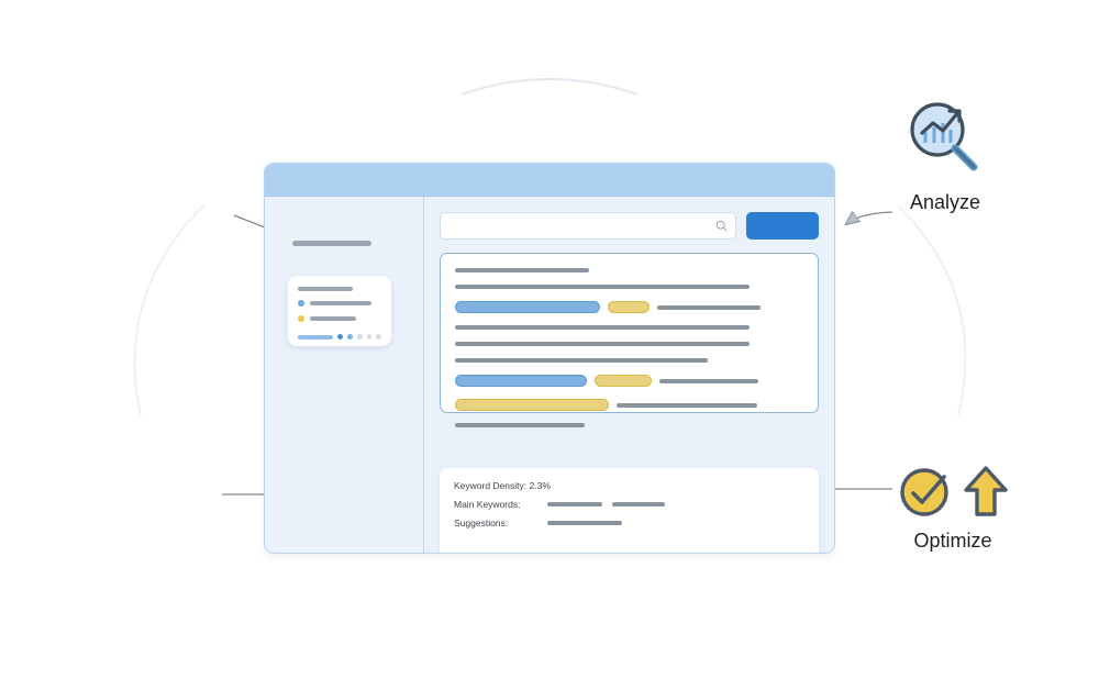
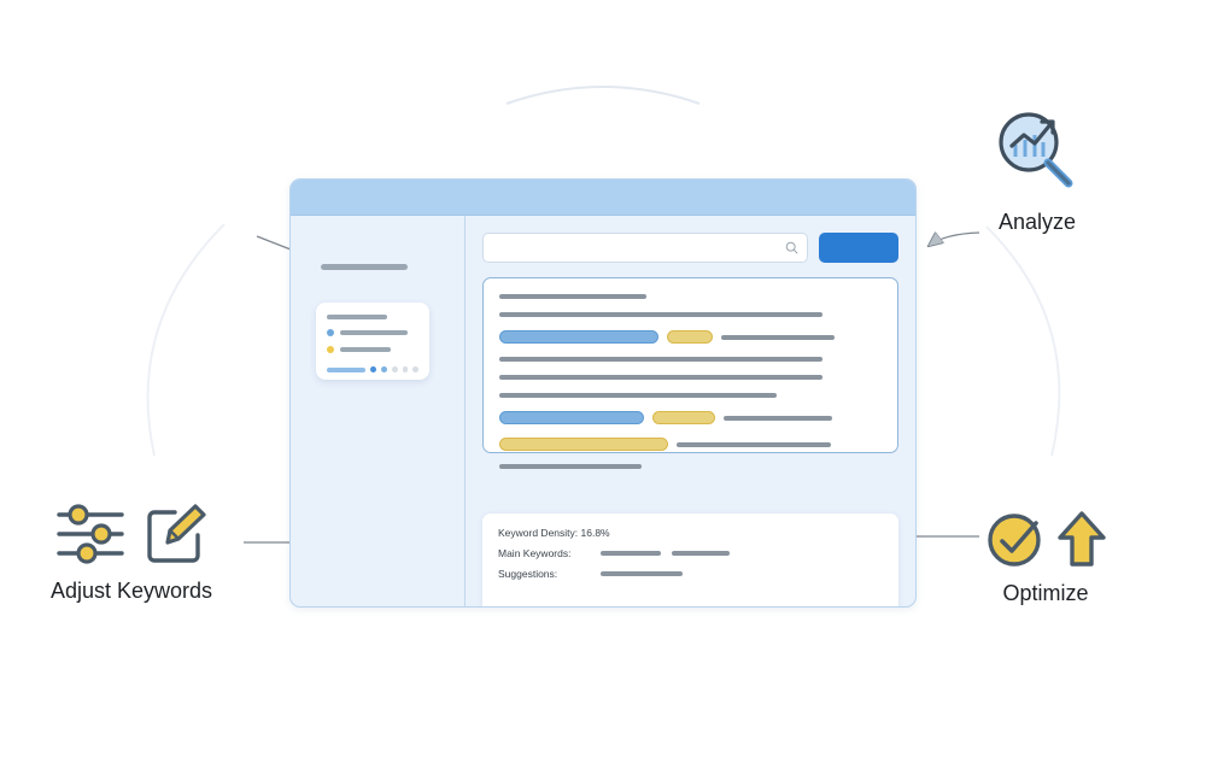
- Keyword Density: 2.3%
+ Keyword Density: 16.8%
  Main Keywords:
  Suggestions:
  Analyze
+ Adjust Keywords
  Optimize
